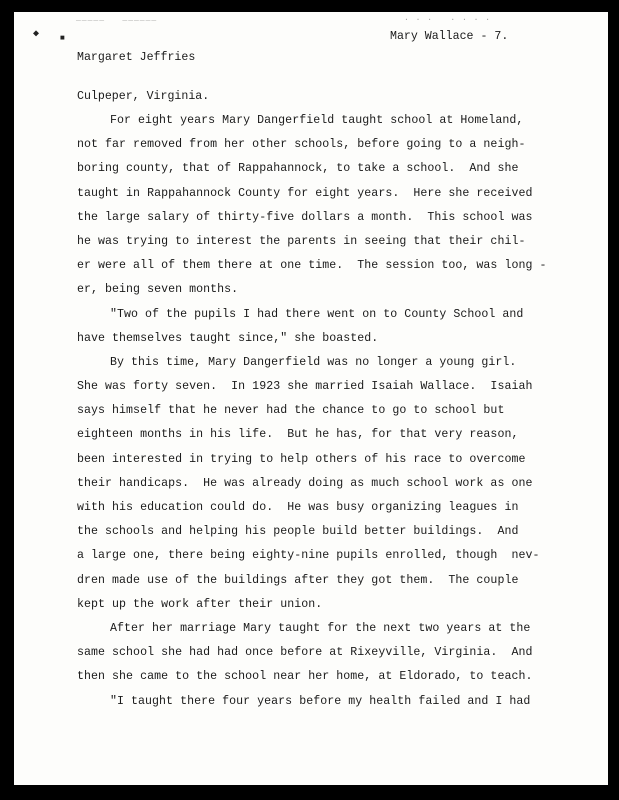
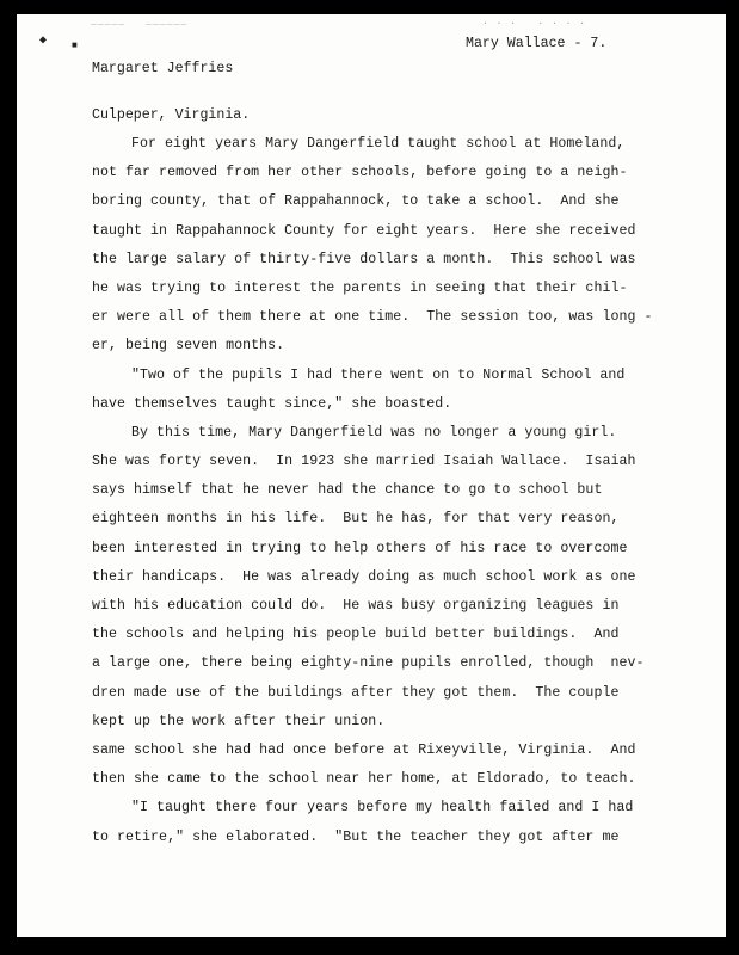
  _____ ______
  . . . . . . .
  ◆
  ■
  Margaret Jeffries
  Culpeper, Virginia.
  Mary Wallace - 7.
  For eight years Mary Dangerfield taught school at Homeland,
  not far removed from her other schools, before going to a neigh-
  boring county, that of Rappahannock, to take a school. And she
  taught in Rappahannock County for eight years. Here she received
  the large salary of thirty-five dollars a month. This school was
  he was trying to interest the parents in seeing that their chil-
  er were all of them there at one time. The session too, was long -
  er, being seven months.
- "Two of the pupils I had there went on to County School and
+ "Two of the pupils I had there went on to Normal School and
  have themselves taught since," she boasted.
  By this time, Mary Dangerfield was no longer a young girl.
  She was forty seven. In 1923 she married Isaiah Wallace. Isaiah
  says himself that he never had the chance to go to school but
  eighteen months in his life. But he has, for that very reason,
  been interested in trying to help others of his race to overcome
  their handicaps. He was already doing as much school work as one
  with his education could do. He was busy organizing leagues in
  the schools and helping his people build better buildings. And
  a large one, there being eighty-nine pupils enrolled, though nev-
  dren made use of the buildings after they got them. The couple
  kept up the work after their union.
- After her marriage Mary taught for the next two years at the
  same school she had had once before at Rixeyville, Virginia. And
  then she came to the school near her home, at Eldorado, to teach.
  "I taught there four years before my health failed and I had
+ to retire," she elaborated. "But the teacher they got after me
